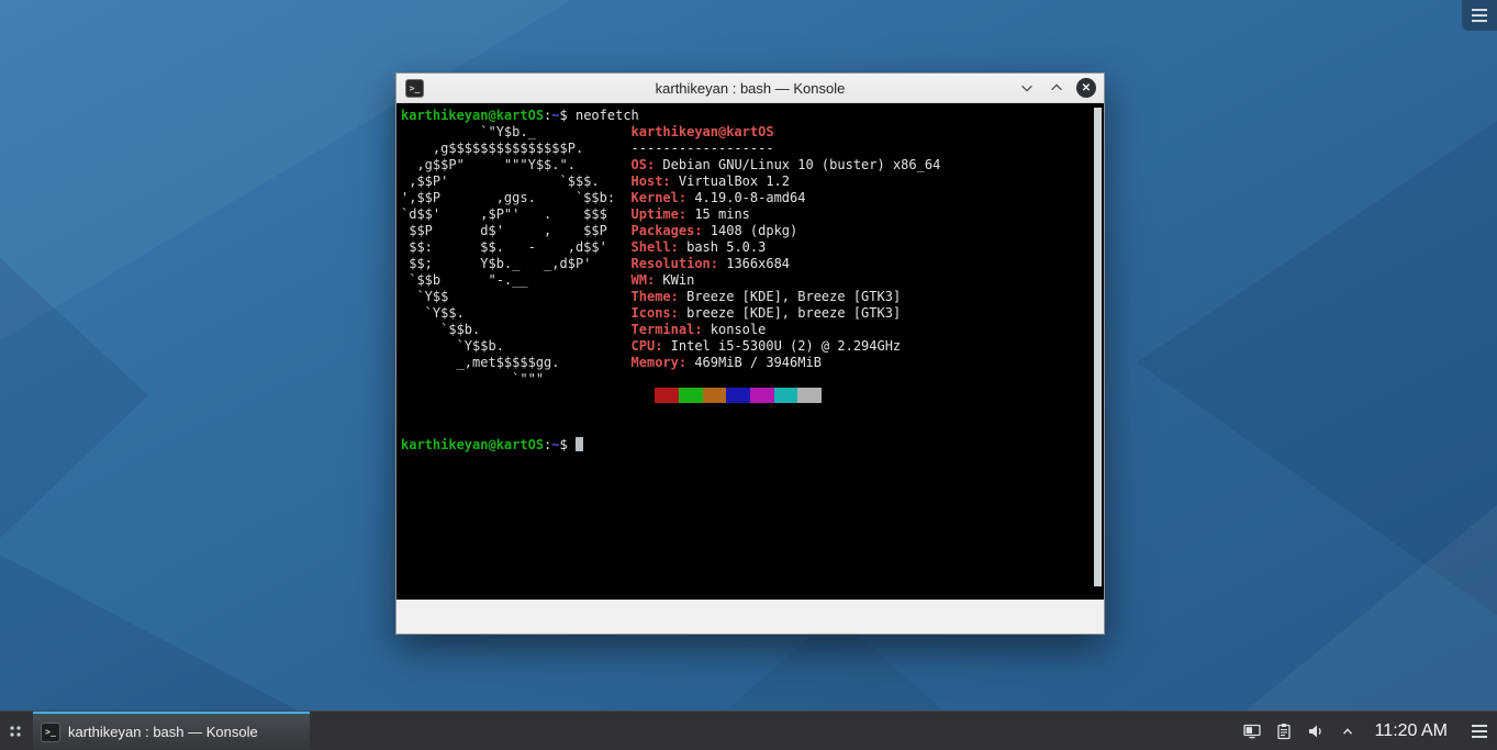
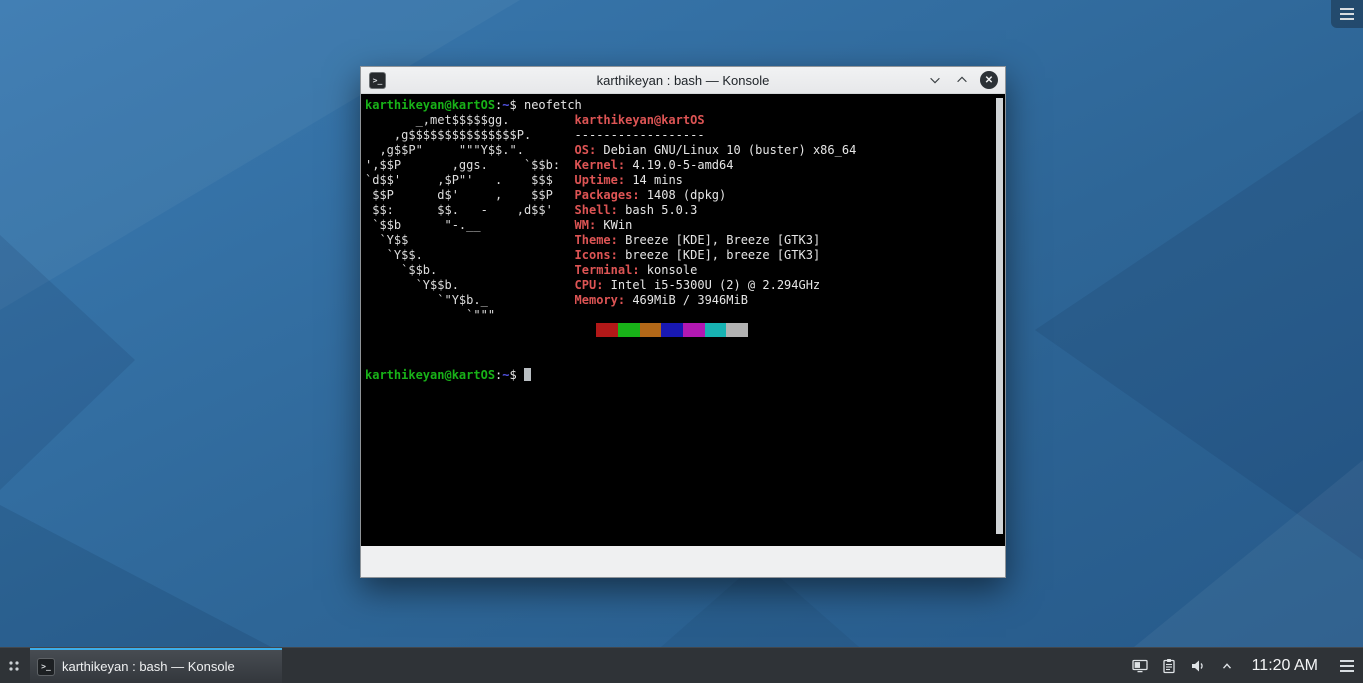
  >_
  karthikeyan : bash — Konsole
  ✕
  karthikeyan@kartOS:~$ neofetch
- `"Y$b._ karthikeyan@kartOS
+ _,met$$$$$gg. karthikeyan@kartOS
  ,g$$$$$$$$$$$$$$$P. ------------------
  ,g$$P" """Y$$.". OS: Debian GNU/Linux 10 (buster) x86_64
- ,$$P' `$$$. Host: VirtualBox 1.2
- ',$$P ,ggs. `$$b: Kernel: 4.19.0-8-amd64
+ ',$$P ,ggs. `$$b: Kernel: 4.19.0-5-amd64
- `d$$' ,$P"' . $$$ Uptime: 15 mins
+ `d$$' ,$P"' . $$$ Uptime: 14 mins
  $$P d$' , $$P Packages: 1408 (dpkg)
  $$: $$. - ,d$$' Shell: bash 5.0.3
- $$; Y$b._ _,d$P' Resolution: 1366x684
  `$$b "-.__ WM: KWin
  `Y$$ Theme: Breeze [KDE], Breeze [GTK3]
  `Y$$. Icons: breeze [KDE], breeze [GTK3]
  `$$b. Terminal: konsole
  `Y$$b. CPU: Intel i5-5300U (2) @ 2.294GHz
- _,met$$$$$gg. Memory: 469MiB / 3946MiB
+ `"Y$b._ Memory: 469MiB / 3946MiB
  `"""
  karthikeyan@kartOS:~$
  >_
  karthikeyan : bash — Konsole
  11:20 AM
